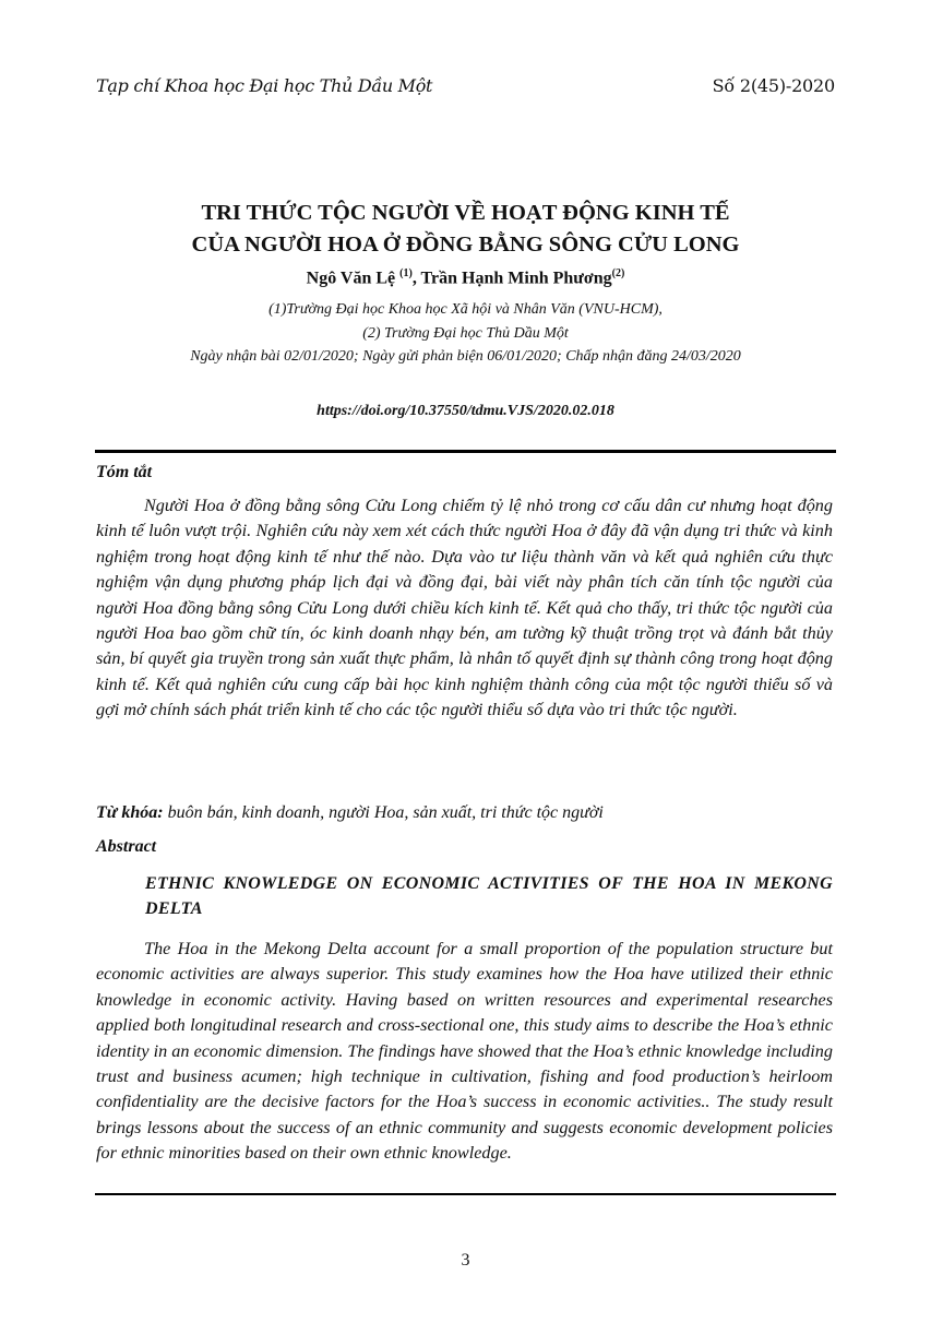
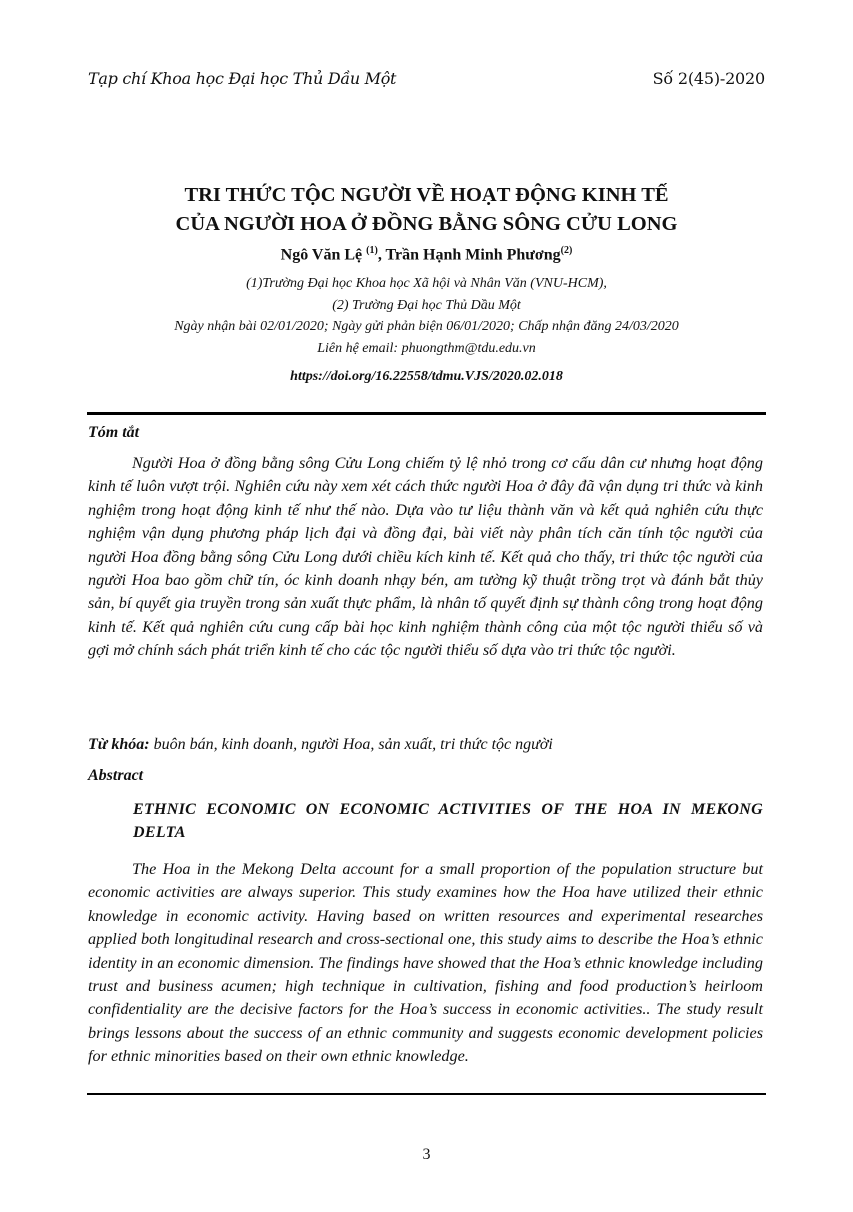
  Tạp chí Khoa học Đại học Thủ Dầu Một
  Số 2(45)-2020
  TRI THỨC TỘC NGƯỜI VỀ HOẠT ĐỘNG KINH TẾ
  CỦA NGƯỜI HOA Ở ĐỒNG BẰNG SÔNG CỬU LONG
  Ngô Văn Lệ (1), Trần Hạnh Minh Phương(2)
  (1)Trường Đại học Khoa học Xã hội và Nhân Văn (VNU-HCM),
  (2) Trường Đại học Thủ Dầu Một
  Ngày nhận bài 02/01/2020; Ngày gửi phản biện 06/01/2020; Chấp nhận đăng 24/03/2020
+ Liên hệ email: phuongthm@tdu.edu.vn
- https://doi.org/10.37550/tdmu.VJS/2020.02.018
+ https://doi.org/16.22558/tdmu.VJS/2020.02.018
  Tóm tắt
  Người Hoa ở đồng bằng sông Cửu Long chiếm tỷ lệ nhỏ trong cơ cấu dân cư nhưng hoạt động kinh tế luôn vượt trội. Nghiên cứu này xem xét cách thức người Hoa ở đây đã vận dụng tri thức và kinh nghiệm trong hoạt động kinh tế như thế nào. Dựa vào tư liệu thành văn và kết quả nghiên cứu thực nghiệm vận dụng phương pháp lịch đại và đồng đại, bài viết này phân tích căn tính tộc người của người Hoa đồng bằng sông Cửu Long dưới chiều kích kinh tế. Kết quả cho thấy, tri thức tộc người của người Hoa bao gồm chữ tín, óc kinh doanh nhạy bén, am tường kỹ thuật trồng trọt và đánh bắt thủy sản, bí quyết gia truyền trong sản xuất thực phẩm, là nhân tố quyết định sự thành công trong hoạt động kinh tế. Kết quả nghiên cứu cung cấp bài học kinh nghiệm thành công của một tộc người thiểu số và gợi mở chính sách phát triển kinh tế cho các tộc người thiểu số dựa vào tri thức tộc người.
  Từ khóa: buôn bán, kinh doanh, người Hoa, sản xuất, tri thức tộc người
  Abstract
- ETHNIC KNOWLEDGE ON ECONOMIC ACTIVITIES OF THE HOA IN MEKONG DELTA
+ ETHNIC ECONOMIC ON ECONOMIC ACTIVITIES OF THE HOA IN MEKONG DELTA
  The Hoa in the Mekong Delta account for a small proportion of the population structure but economic activities are always superior. This study examines how the Hoa have utilized their ethnic knowledge in economic activity. Having based on written resources and experimental researches applied both longitudinal research and cross-sectional one, this study aims to describe the Hoa’s ethnic identity in an economic dimension. The findings have showed that the Hoa’s ethnic knowledge including trust and business acumen; high technique in cultivation, fishing and food production’s heirloom confidentiality are the decisive factors for the Hoa’s success in economic activities.. The study result brings lessons about the success of an ethnic community and suggests economic development policies for ethnic minorities based on their own ethnic knowledge.
  3
